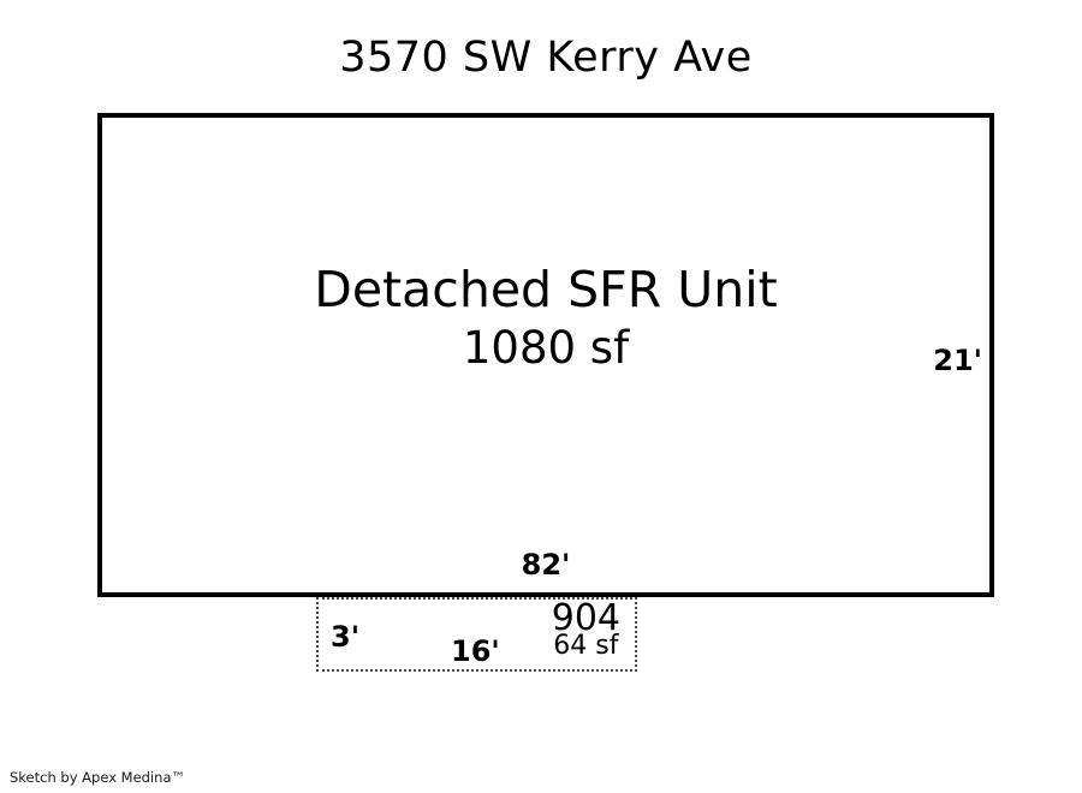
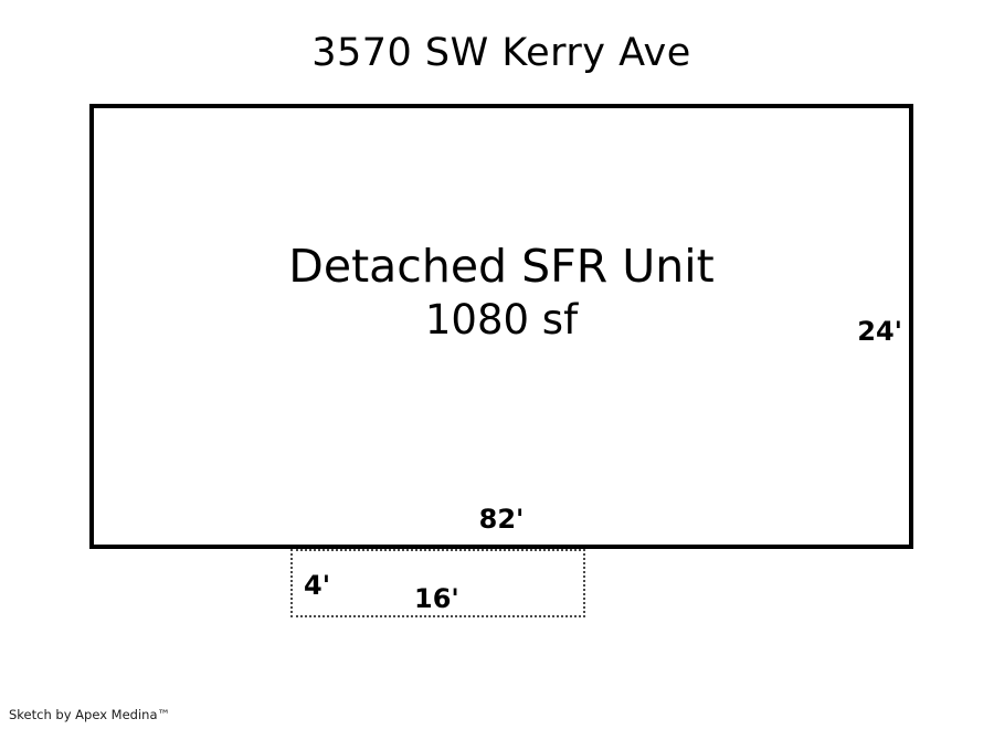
  3570 SW Kerry Ave
  Detached SFR Unit
  1080 sf
- 21'
+ 24'
  82'
- 3'
+ 4'
  16'
- 904
- 64 sf
  Sketch by Apex Medina™
